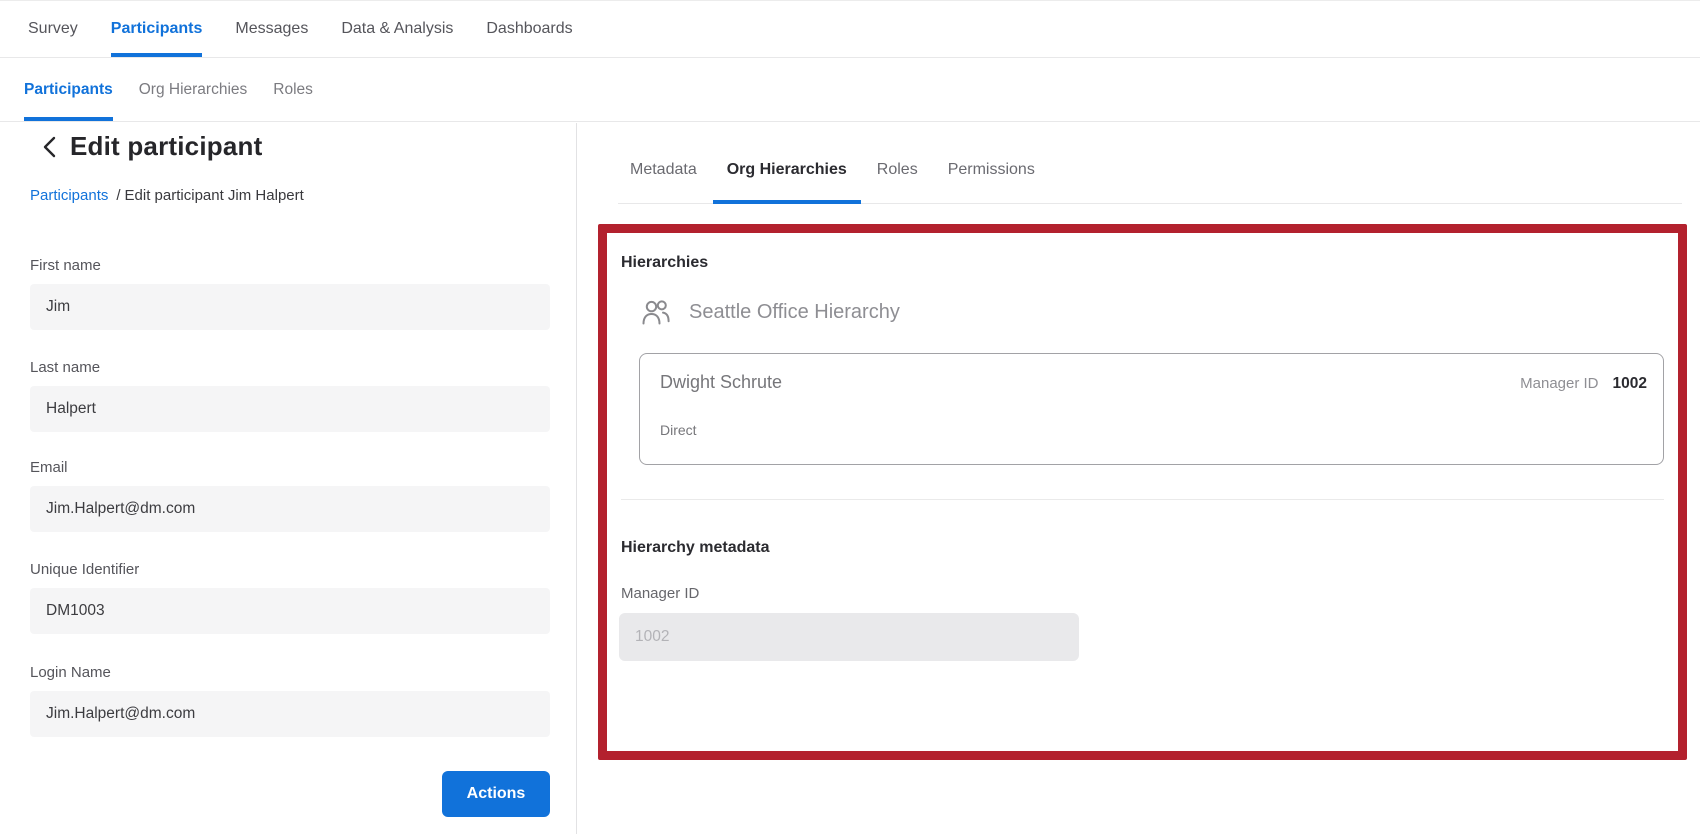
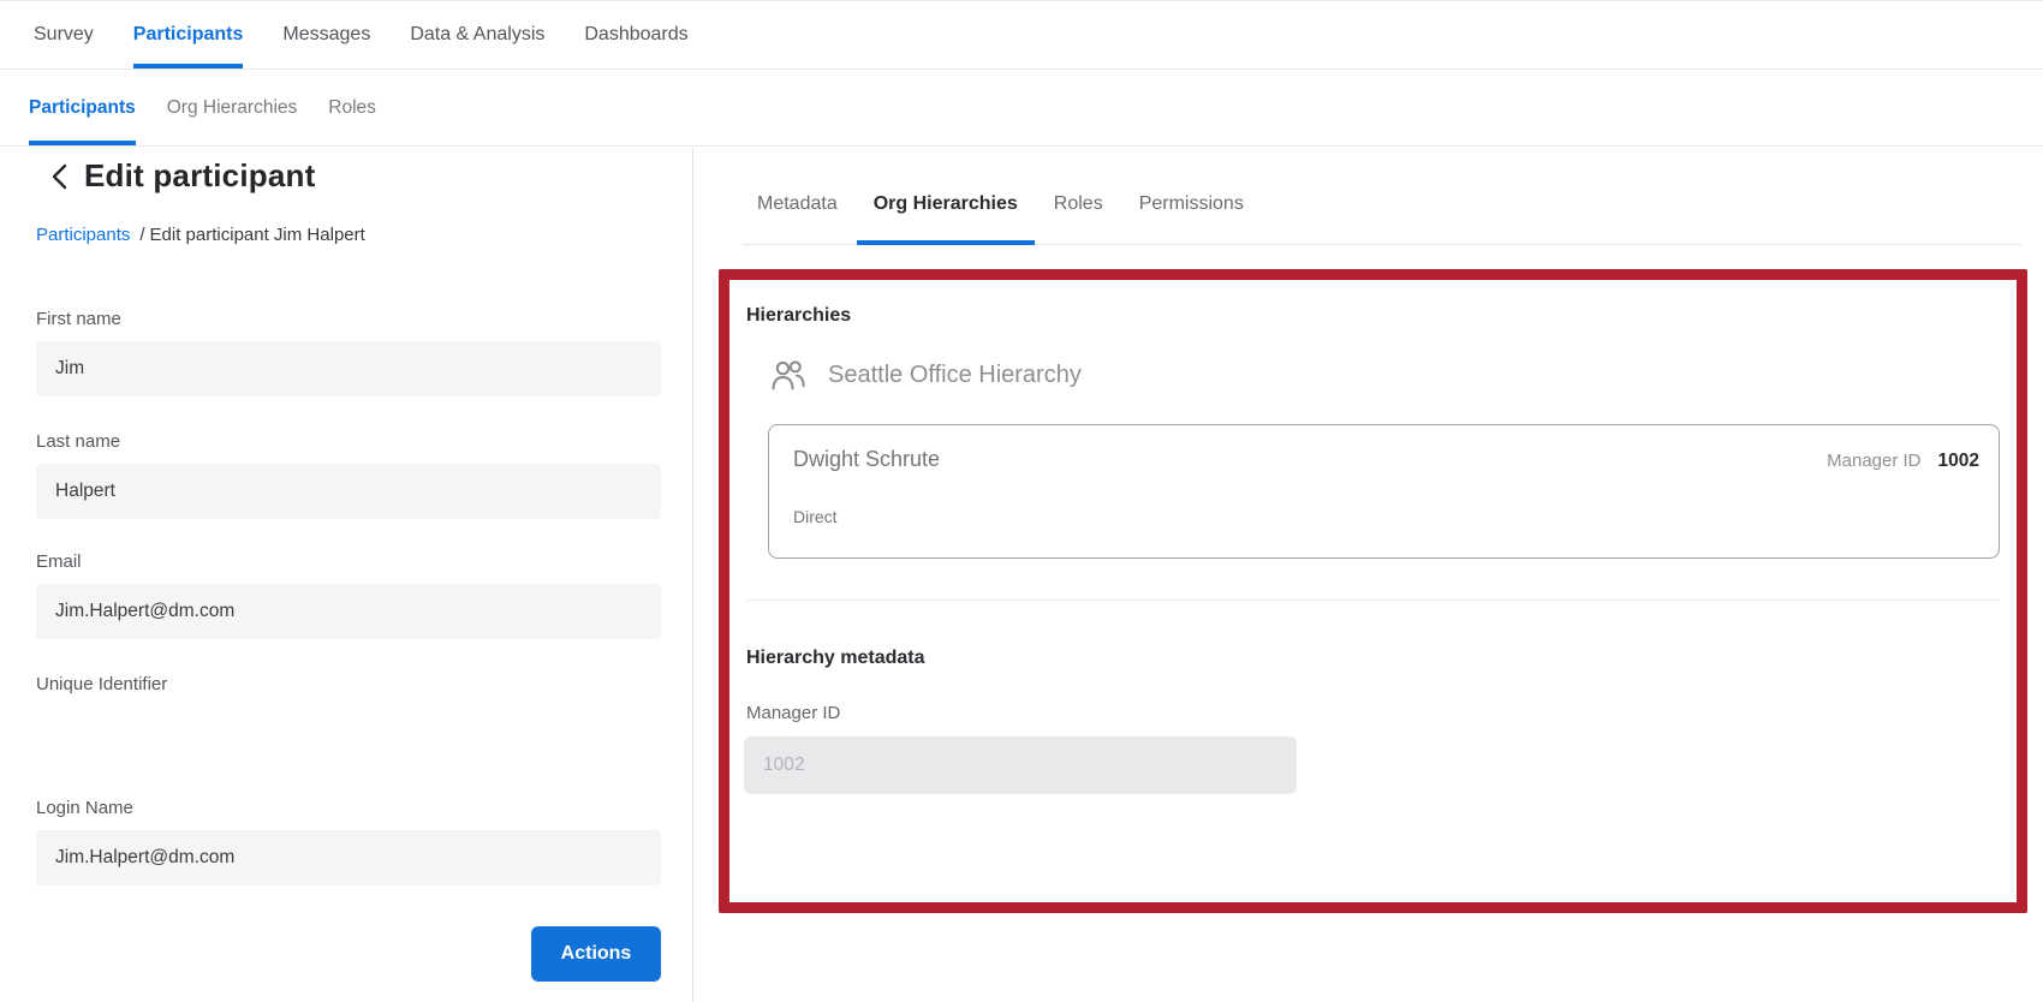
  Survey
  Participants
  Messages
  Data & Analysis
  Dashboards
  Participants
  Org Hierarchies
  Roles
  Edit participant
  Participants / Edit participant Jim Halpert
  First name
  Jim
  Last name
  Halpert
  Email
  Jim.Halpert@dm.com
  Unique Identifier
- DM1003
  Login Name
  Jim.Halpert@dm.com
  Actions
  Metadata
  Org Hierarchies
  Roles
  Permissions
  Hierarchies
  Seattle Office Hierarchy
  Dwight Schrute
  Manager ID
  1002
  Direct
  Hierarchy metadata
  Manager ID
  1002
